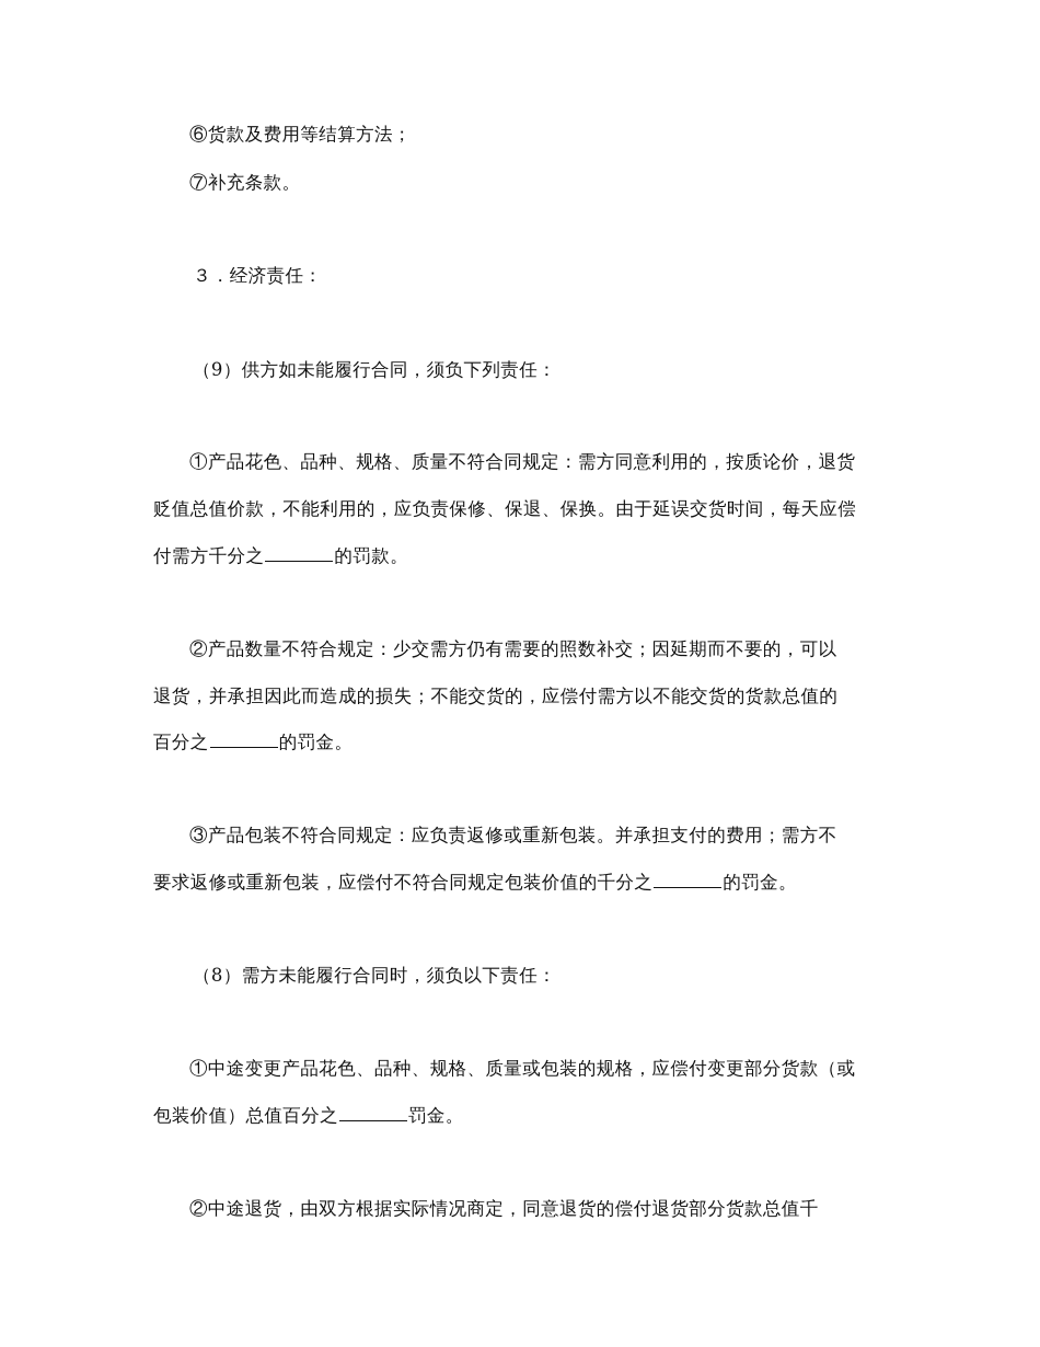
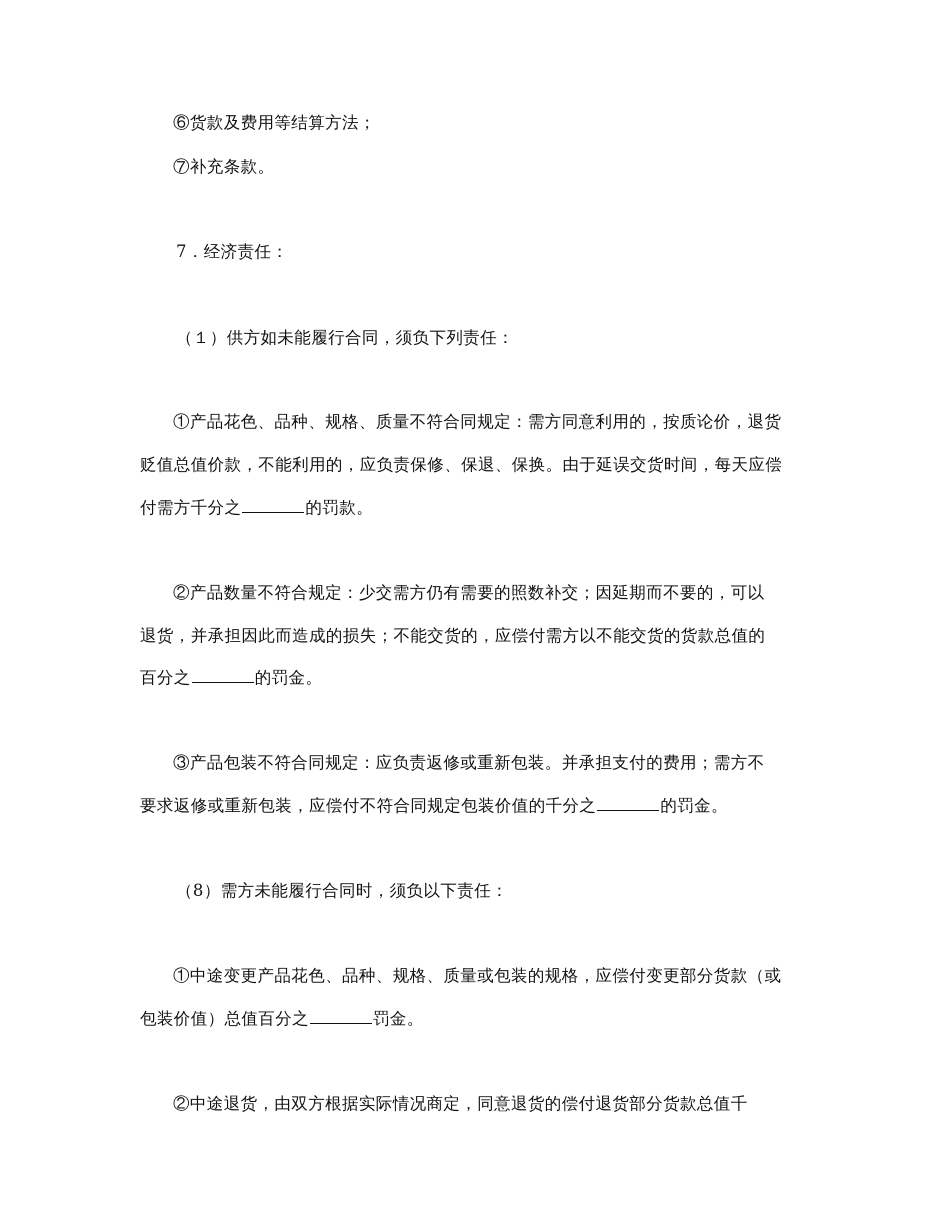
  ⑥货款及费用等结算方法；
  ⑦补充条款。
- ３．经济责任：
+ 7．经济责任：
- （9）供方如未能履行合同，须负下列责任：
+ （１）供方如未能履行合同，须负下列责任：
  ①产品花色、品种、规格、质量不符合同规定：需方同意利用的，按质论价，退货
  贬值总值价款，不能利用的，应负责保修、保退、保换。由于延误交货时间，每天应偿
  付需方千分之 的罚款。
  ②产品数量不符合规定：少交需方仍有需要的照数补交；因延期而不要的，可以
  退货，并承担因此而造成的损失；不能交货的，应偿付需方以不能交货的货款总值的
  百分之 的罚金。
  ③产品包装不符合同规定：应负责返修或重新包装。并承担支付的费用；需方不
  要求返修或重新包装，应偿付不符合同规定包装价值的千分之 的罚金。
  （8）需方未能履行合同时，须负以下责任：
  ①中途变更产品花色、品种、规格、质量或包装的规格，应偿付变更部分货款（或
  包装价值）总值百分之 罚金。
  ②中途退货，由双方根据实际情况商定，同意退货的偿付退货部分货款总值千
